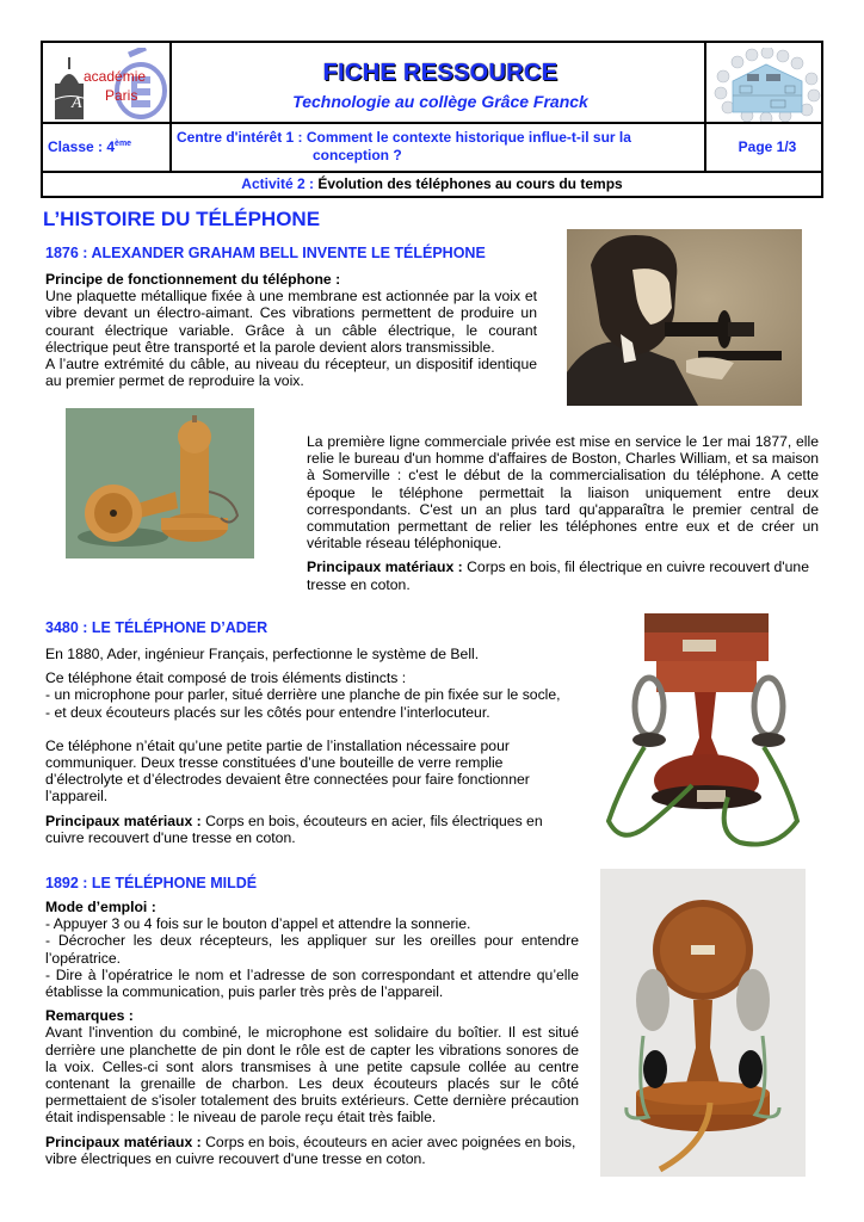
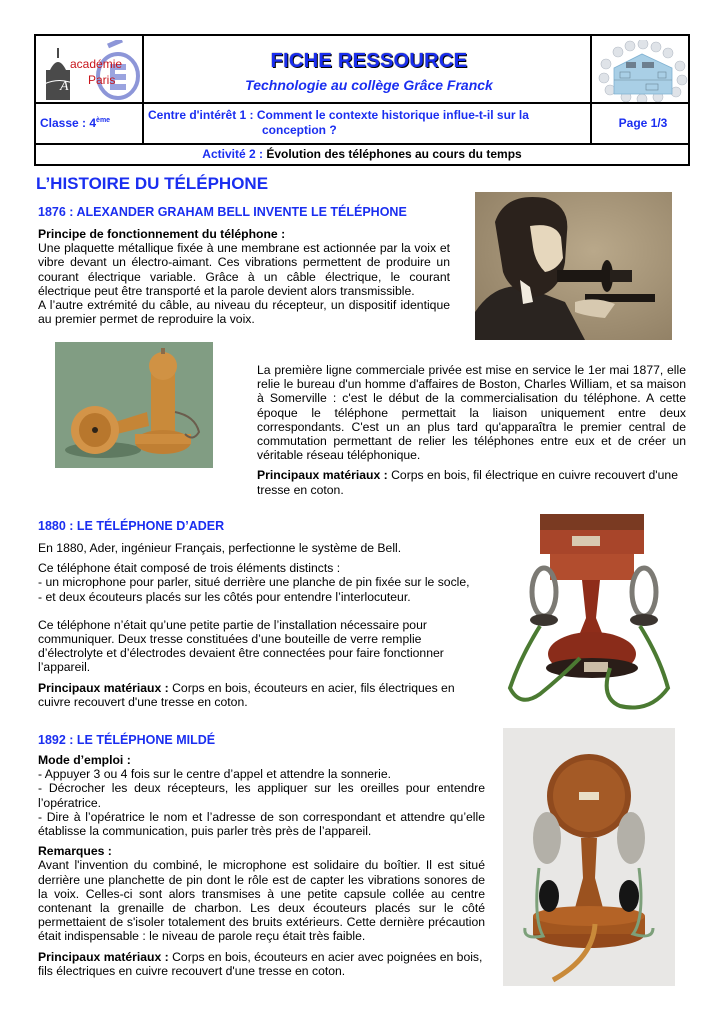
  A
  académie
  Paris
  FICHE RESSOURCE
  Technologie au collège Grâce Franck
  Classe : 4
  Centre d'intérêt 1 : Comment le contexte historique influe-t-il sur la
  conception ?
  Page 1/3
  Activité 2 : Évolution des téléphones au cours du temps
  L’HISTOIRE DU TÉLÉPHONE
  1876 : ALEXANDER GRAHAM BELL INVENTE LE TÉLÉPHONE
  Principe de fonctionnement du téléphone :
  Une plaquette métallique fixée à une membrane est actionnée par la voix et vibre devant un électro-aimant. Ces vibrations permettent de produire un courant électrique variable. Grâce à un câble électrique, le courant électrique peut être transporté et la parole devient alors transmissible.
  A l’autre extrémité du câble, au niveau du récepteur, un dispositif identique au premier permet de reproduire la voix.
  La première ligne commerciale privée est mise en service le 1er mai 1877, elle relie le bureau d'un homme d'affaires de Boston, Charles William, et sa maison à Somerville : c'est le début de la commercialisation du téléphone. A cette époque le téléphone permettait la liaison uniquement entre deux correspondants. C'est un an plus tard qu'apparaîtra le premier central de commutation permettant de relier les téléphones entre eux et de créer un véritable réseau téléphonique.
  Principaux matériaux : Corps en bois, fil électrique en cuivre recouvert d'une tresse en coton.
- 3480 : LE TÉLÉPHONE D’ADER
+ 1880 : LE TÉLÉPHONE D’ADER
  En 1880, Ader, ingénieur Français, perfectionne le système de Bell.
  Ce téléphone était composé de trois éléments distincts :
  - un microphone pour parler, situé derrière une planche de pin fixée sur le socle,
  - et deux écouteurs placés sur les côtés pour entendre l’interlocuteur.
  Ce téléphone n’était qu’une petite partie de l’installation nécessaire pour communiquer. Deux tresse constituées d’une bouteille de verre remplie d’électrolyte et d’électrodes devaient être connectées pour faire fonctionner l’appareil.
  Principaux matériaux : Corps en bois, écouteurs en acier, fils électriques en cuivre recouvert d'une tresse en coton.
  1892 : LE TÉLÉPHONE MILDÉ
  Mode d’emploi :
- - Appuyer 3 ou 4 fois sur le bouton d’appel et attendre la sonnerie.
+ - Appuyer 3 ou 4 fois sur le centre d’appel et attendre la sonnerie.
  - Décrocher les deux récepteurs, les appliquer sur les oreilles pour entendre l’opératrice.
  - Dire à l’opératrice le nom et l’adresse de son correspondant et attendre qu’elle établisse la communication, puis parler très près de l’appareil.
  Remarques :
  Avant l'invention du combiné, le microphone est solidaire du boîtier. Il est situé derrière une planchette de pin dont le rôle est de capter les vibrations sonores de la voix. Celles-ci sont alors transmises à une petite capsule collée au centre contenant la grenaille de charbon. Les deux écouteurs placés sur le côté permettaient de s'isoler totalement des bruits extérieurs. Cette dernière précaution était indispensable : le niveau de parole reçu était très faible.
- Principaux matériaux : Corps en bois, écouteurs en acier avec poignées en bois, vibre électriques en cuivre recouvert d'une tresse en coton.
+ Principaux matériaux : Corps en bois, écouteurs en acier avec poignées en bois, fils électriques en cuivre recouvert d'une tresse en coton.
